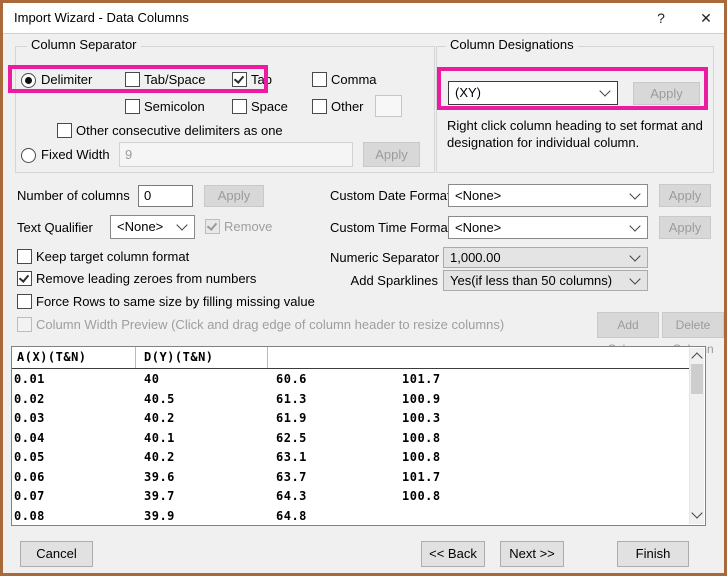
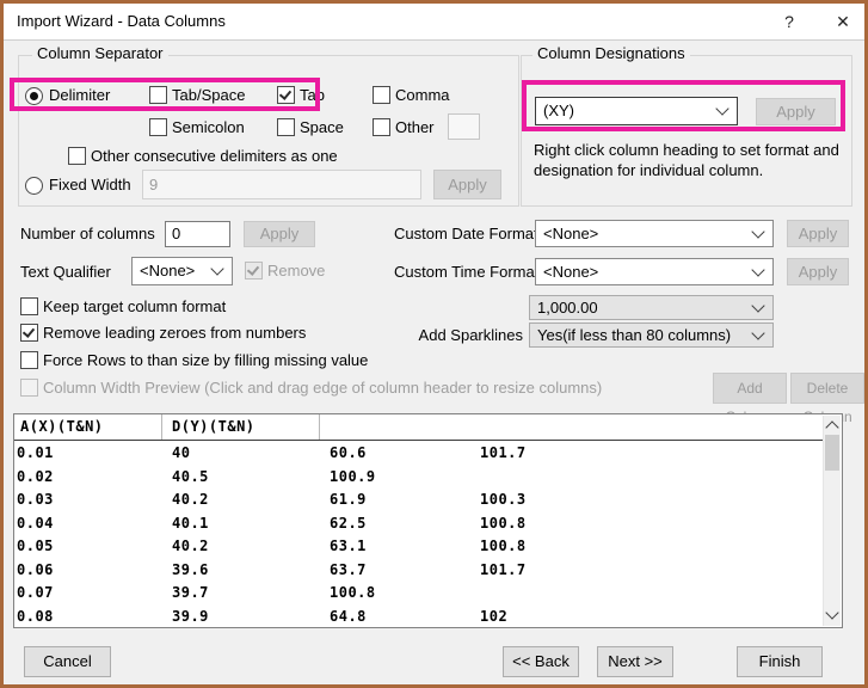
  Import Wizard - Data Columns
  ?
  ✕
  Column Separator
  Delimiter
  Tab/Space
  Tab
  Comma
  Semicolon
  Space
  Other
  Other consecutive delimiters as one
  Fixed Width
  9
  Apply
  Column Designations
  (XY)
  Apply
  Right click column heading to set format and designation for individual column.
  Number of columns
  0
  Apply
  Text Qualifier
  <None>
  Remove
  Custom Date Form
  <None>
  Apply
  Custom Time Form
  <None>
  Apply
- Numeric Separator
  1,000.00
  Add Sparklines
- Yes(if less than 50 columns)
+ Yes(if less than 80 columns)
  Keep target column format
  Remove leading zeroes from numbers
- Force Rows to same size by filling missing value
+ Force Rows to than size by filling missing value
  Column Width Preview (Click and drag edge of column header to resize columns)
  A(X)(T&N)
  D(Y)(T&N)
  0.01
  40
  60.6
  101.7
  0.02
  40.5
- 61.3
  100.9
  0.03
  40.2
  61.9
  100.3
  0.04
  40.1
  62.5
  100.8
  0.05
  40.2
  63.1
  100.8
  0.06
  39.6
  63.7
  101.7
  0.07
  39.7
- 64.3
  100.8
  0.08
  39.9
  64.8
+ 102
  Cancel
  << Back
  Next >>
  Finish
